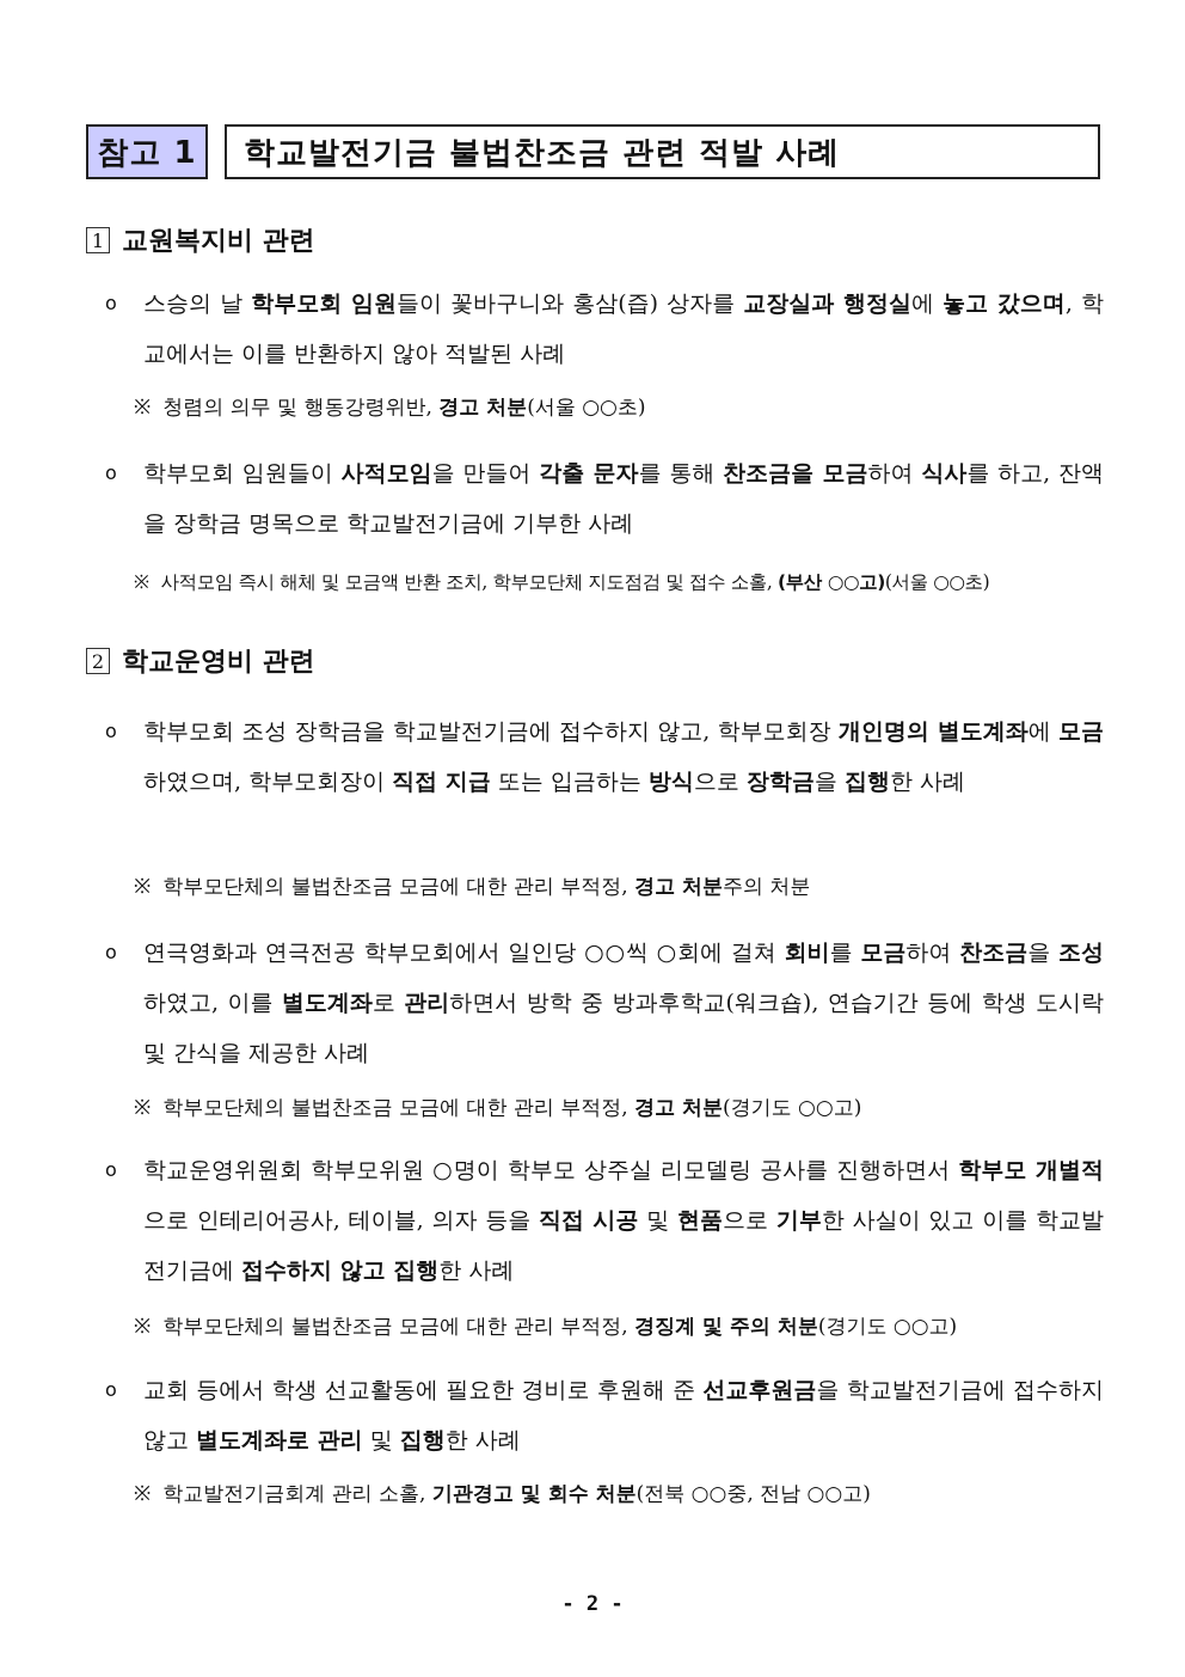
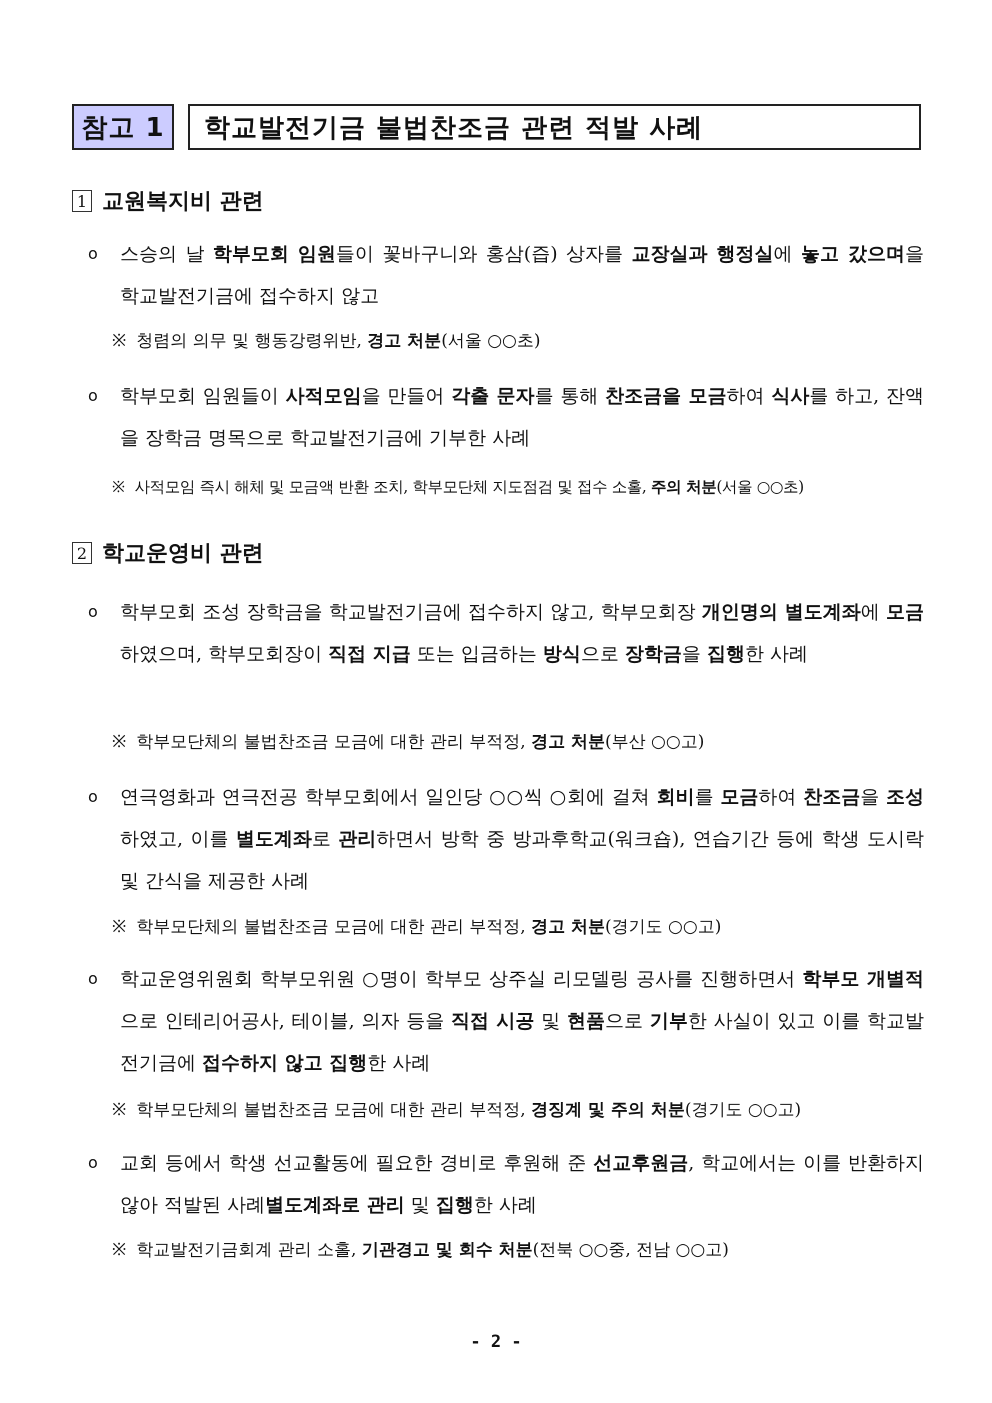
  참고 1
  학교발전기금 불법찬조금 관련 적발 사례
  1
  교원복지비 관련
  o
- 스승의 날 학부모회 임원들이 꽃바구니와 홍삼(즙) 상자를 교장실과 행정실에 놓고 갔으며, 학교에서는 이를 반환하지 않아 적발된 사례
+ 스승의 날 학부모회 임원들이 꽃바구니와 홍삼(즙) 상자를 교장실과 행정실에 놓고 갔으며을 학교발전기금에 접수하지 않고
  ※ 청렴의 의무 및 행동강령위반, 경고 처분(서울 ○○초)
  o
  학부모회 임원들이 사적모임을 만들어 각출 문자를 통해 찬조금을 모금하여 식사를 하고, 잔액을 장학금 명목으로 학교발전기금에 기부한 사례
- ※ 사적모임 즉시 해체 및 모금액 반환 조치, 학부모단체 지도점검 및 접수 소홀, (부산 ○○고)(서울 ○○초)
+ ※ 사적모임 즉시 해체 및 모금액 반환 조치, 학부모단체 지도점검 및 접수 소홀, 주의 처분(서울 ○○초)
  2
  학교운영비 관련
  o
  학부모회 조성 장학금을 학교발전기금에 접수하지 않고, 학부모회장 개인명의 별도계좌에 모금하였으며, 학부모회장이 직접 지급 또는 입금하는 방식으로 장학금을 집행한 사례
- ※ 학부모단체의 불법찬조금 모금에 대한 관리 부적정, 경고 처분주의 처분
+ ※ 학부모단체의 불법찬조금 모금에 대한 관리 부적정, 경고 처분(부산 ○○고)
  o
  연극영화과 연극전공 학부모회에서 일인당 ○○씩 ○회에 걸쳐 회비를 모금하여 찬조금을 조성하였고, 이를 별도계좌로 관리하면서 방학 중 방과후학교(워크숍), 연습기간 등에 학생 도시락 및 간식을 제공한 사례
  ※ 학부모단체의 불법찬조금 모금에 대한 관리 부적정, 경고 처분(경기도 ○○고)
  o
  학교운영위원회 학부모위원 ○명이 학부모 상주실 리모델링 공사를 진행하면서 학부모 개별적으로 인테리어공사, 테이블, 의자 등을 직접 시공 및 현품으로 기부한 사실이 있고 이를 학교발전기금에 접수하지 않고 집행한 사례
  ※ 학부모단체의 불법찬조금 모금에 대한 관리 부적정, 경징계 및 주의 처분(경기도 ○○고)
  o
- 교회 등에서 학생 선교활동에 필요한 경비로 후원해 준 선교후원금을 학교발전기금에 접수하지 않고 별도계좌로 관리 및 집행한 사례
+ 교회 등에서 학생 선교활동에 필요한 경비로 후원해 준 선교후원금, 학교에서는 이를 반환하지 않아 적발된 사례별도계좌로 관리 및 집행한 사례
  ※ 학교발전기금회계 관리 소홀, 기관경고 및 회수 처분(전북 ○○중, 전남 ○○고)
  - 2 -
